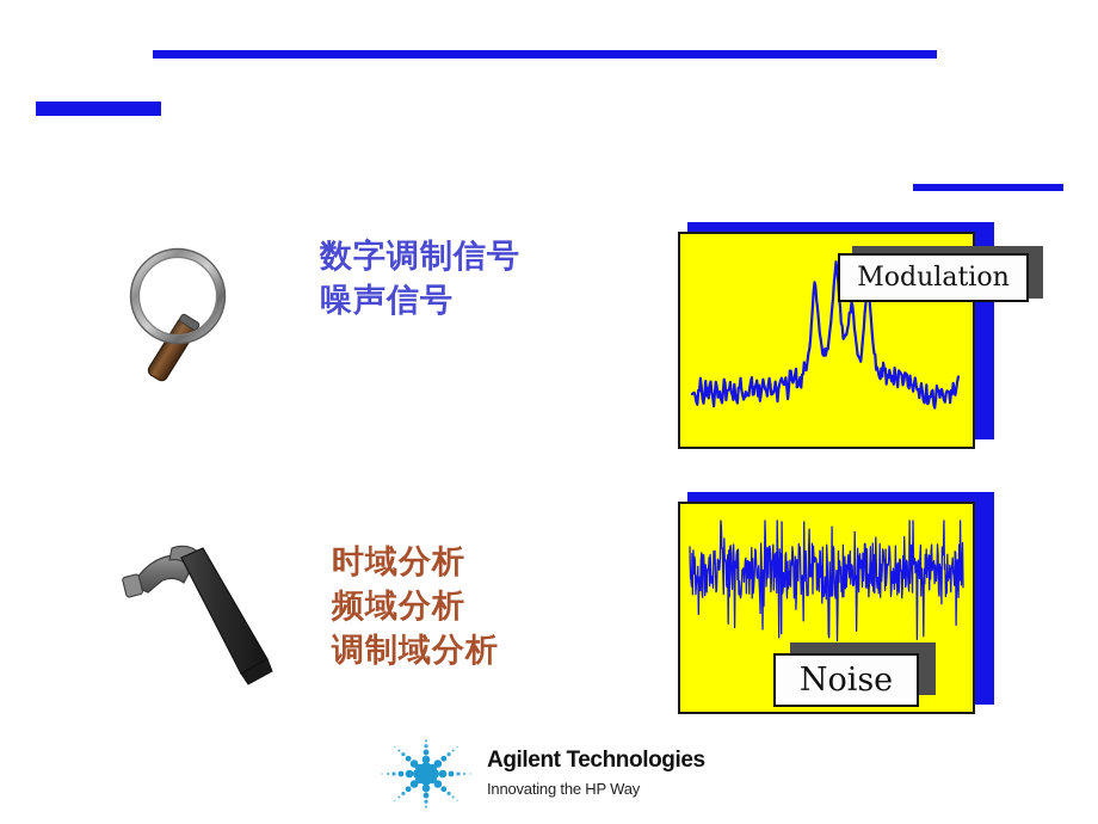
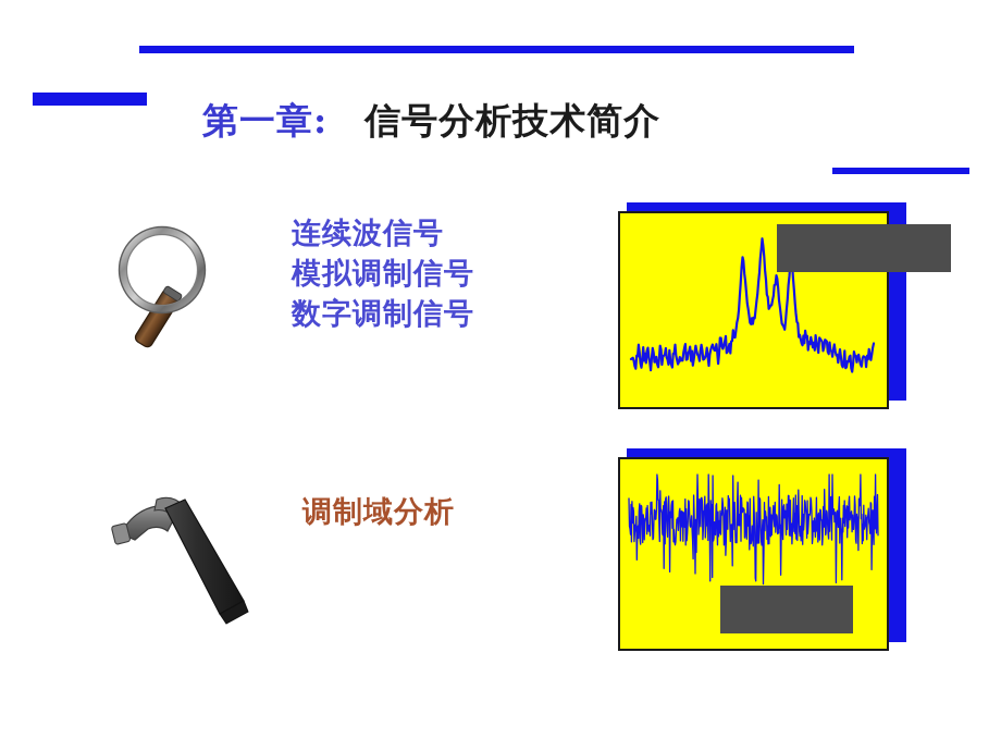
+ 第一章: 信号分析技术简介
+ 连续波信号
+ 模拟调制信号
  数字调制信号
- 噪声信号
- 时域分析
- 频域分析
  调制域分析
- Modulation
- Noise
- Agilent Technologies
- Innovating the HP Way
